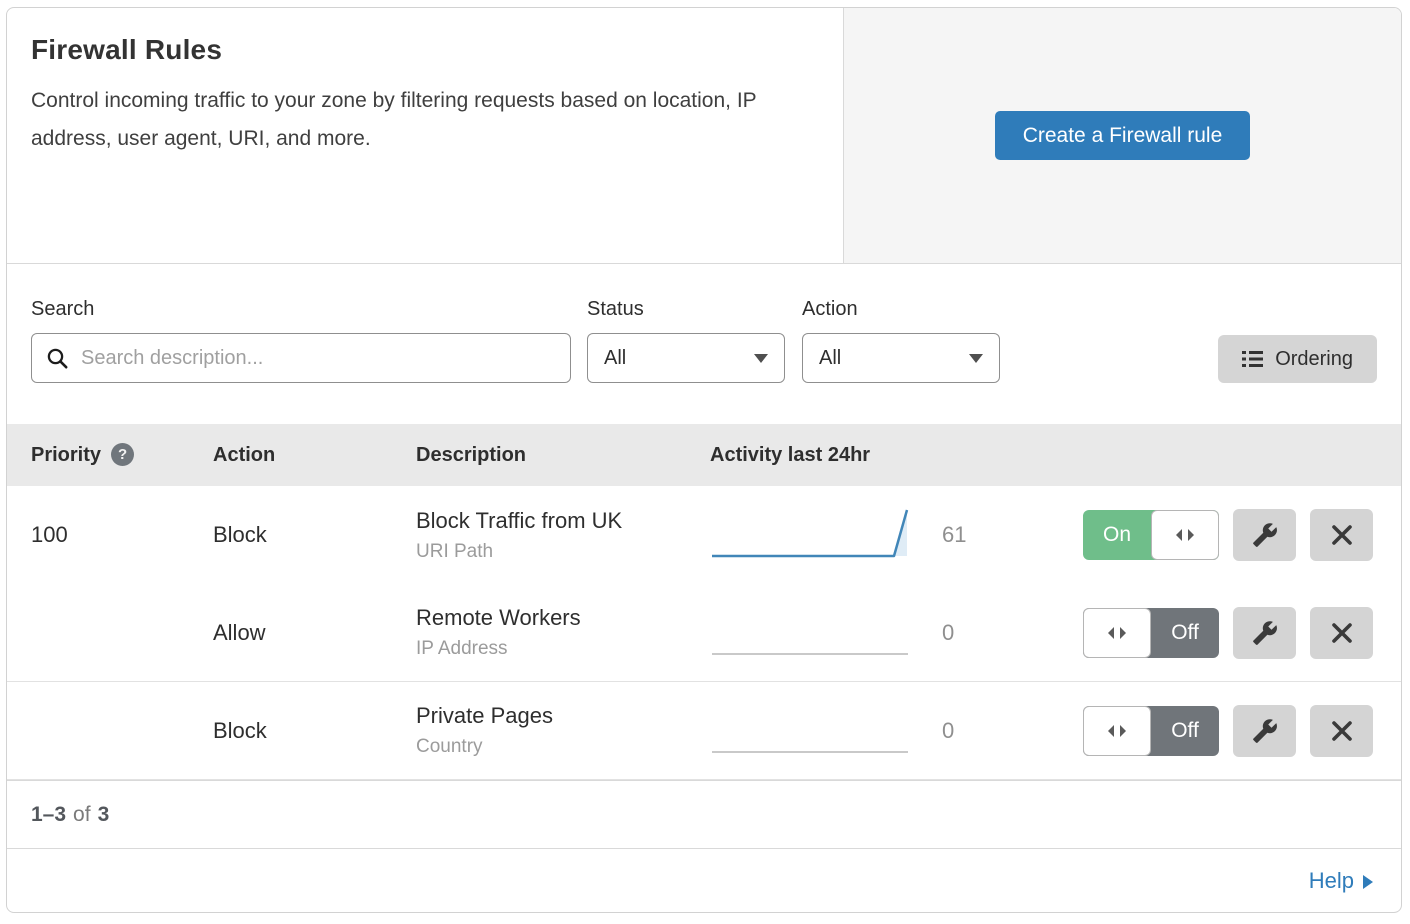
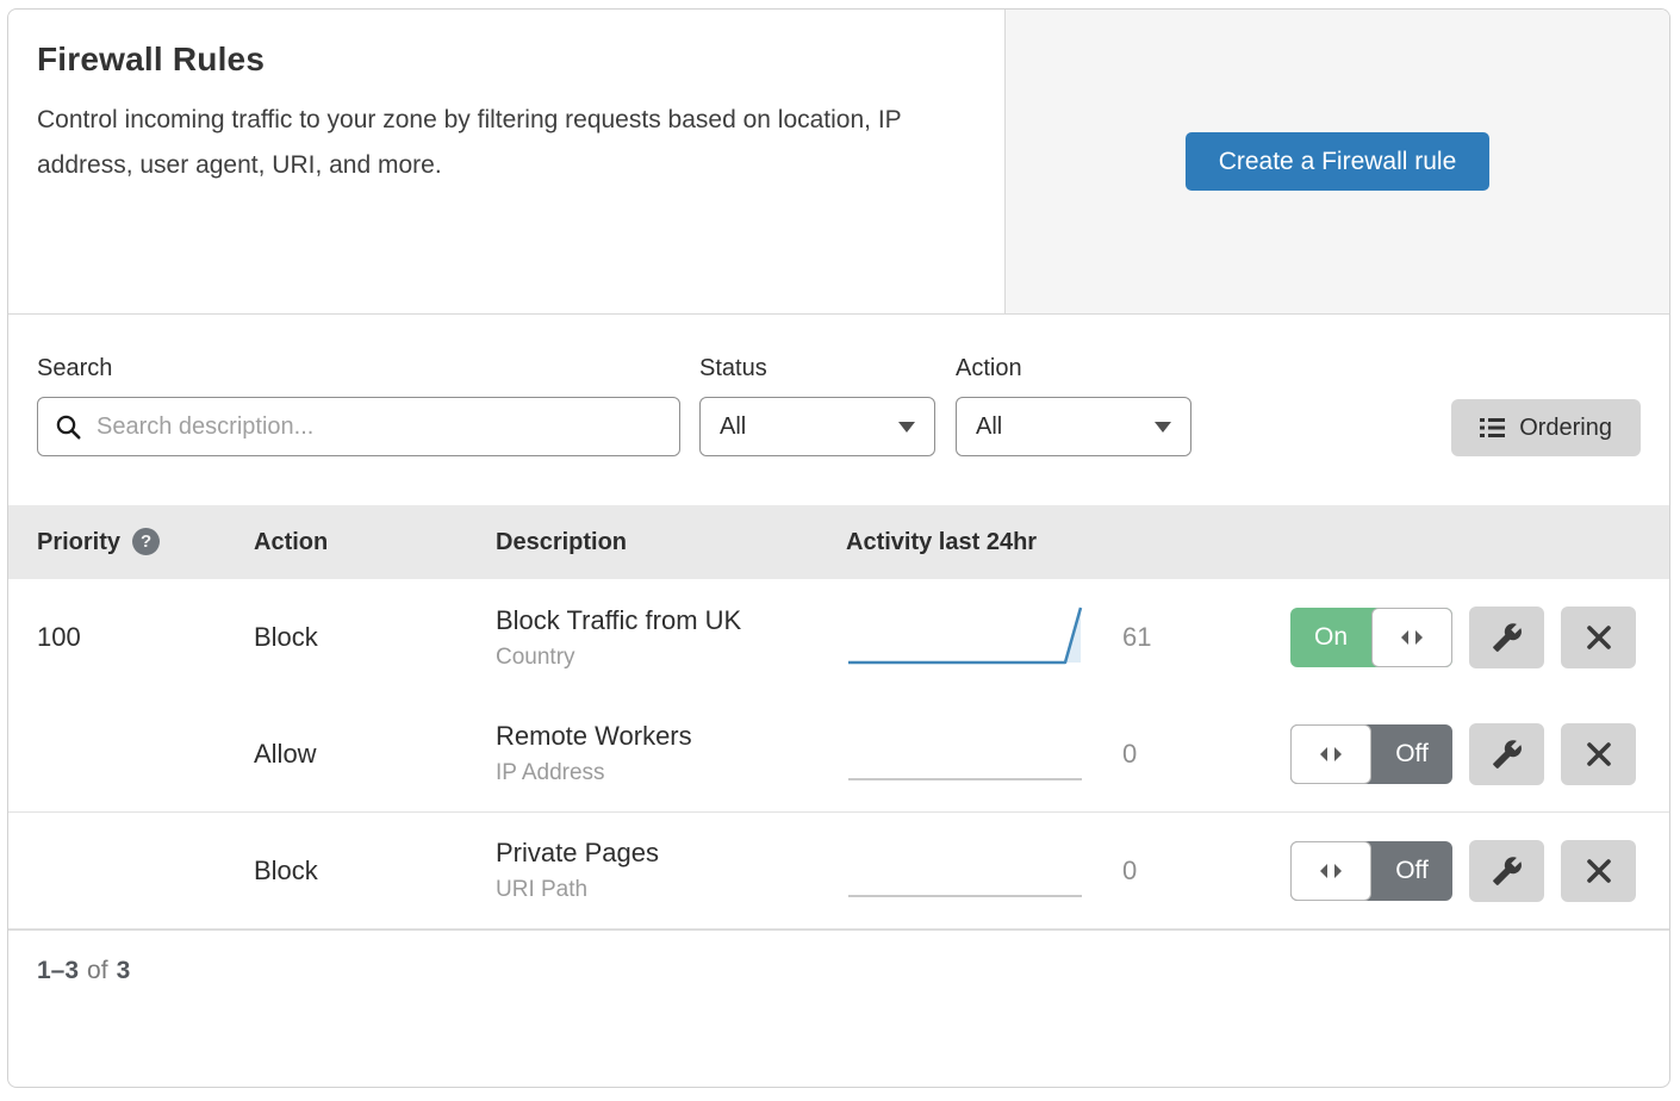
  Firewall Rules
  Control incoming traffic to your zone by filtering requests based on location, IP address, user agent, URI, and more.
  Create a Firewall rule
  Search
  Search description...
  Status
  All
  Action
  All
  Ordering
  Priority ?
  Action
  Description
  Activity last 24hr
  100
  Block
  Block Traffic from UK
- URI Path
+ Country
  61
  On
  Allow
  Remote Workers
  IP Address
  0
  Off
  Block
  Private Pages
- Country
+ URI Path
  0
  Off
  1–3
  of
  3
- Help
